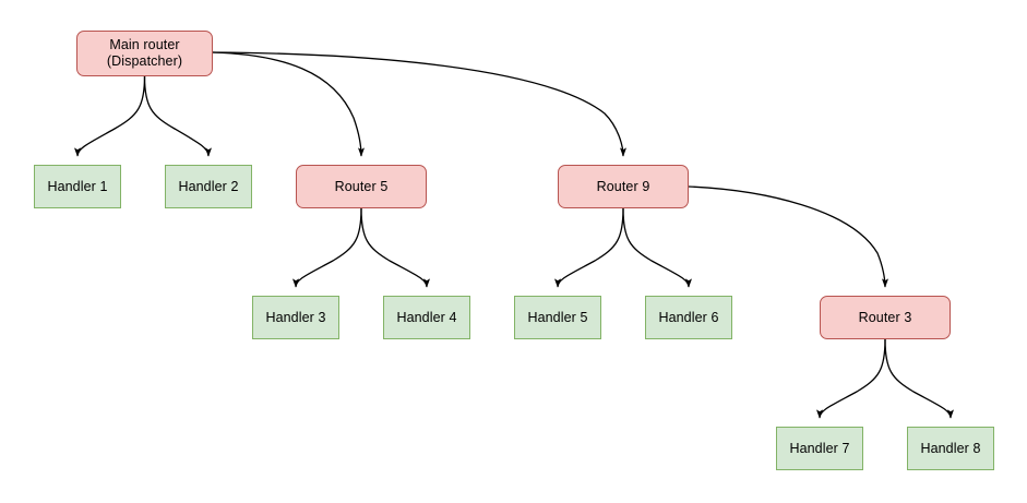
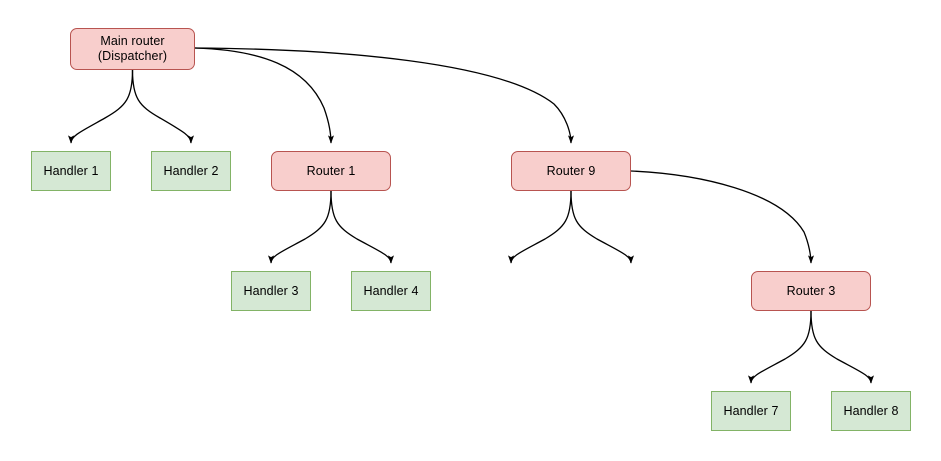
  Main router
  (Dispatcher)
  Handler 1
  Handler 2
- Router 5
+ Router 1
  Router 9
  Handler 3
  Handler 4
- Handler 5
- Handler 6
  Router 3
  Handler 7
  Handler 8
